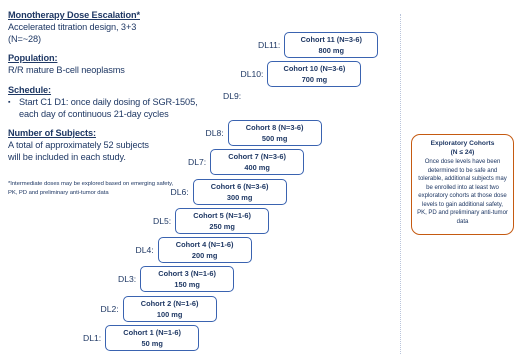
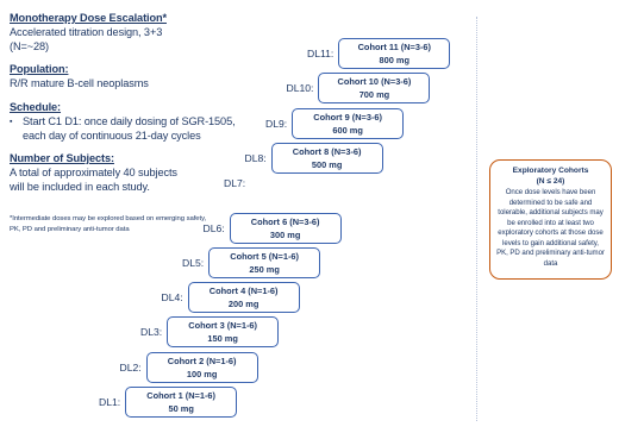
  Monotherapy Dose Escalation*
  Accelerated titration design, 3+3
  (N=~28)
  Population:
  R/R mature B-cell neoplasms
  Schedule:
  Start C1 D1: once daily dosing of SGR-1505, each day of continuous 21-day cycles
  Number of Subjects:
- A total of approximately 52 subjects
+ A total of approximately 40 subjects
  will be included in each study.
  DL11:
  Cohort 11 (N=3-6)
  800 mg
  DL10:
  Cohort 10 (N=3-6)
  700 mg
  DL9:
+ Cohort 9 (N=3-6)
+ 600 mg
  DL8:
  Cohort 8 (N=3-6)
  500 mg
  DL7:
- Cohort 7 (N=3-6)
- 400 mg
  DL6:
  Cohort 6 (N=3-6)
  300 mg
  DL5:
  Cohort 5 (N=1-6)
  250 mg
  DL4:
  Cohort 4 (N=1-6)
  200 mg
  DL3:
  Cohort 3 (N=1-6)
  150 mg
  DL2:
  Cohort 2 (N=1-6)
  100 mg
  DL1:
  Cohort 1 (N=1-6)
  50 mg
